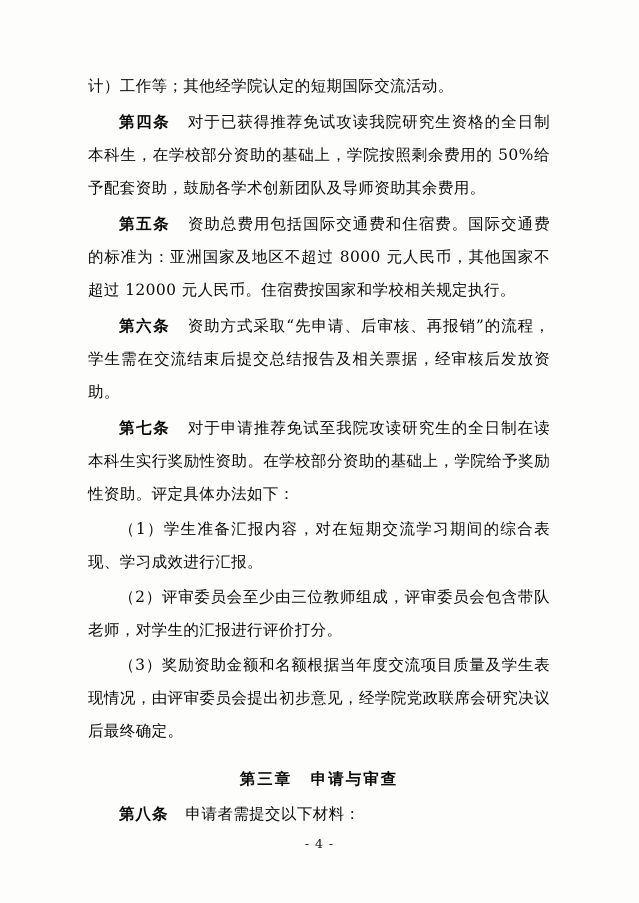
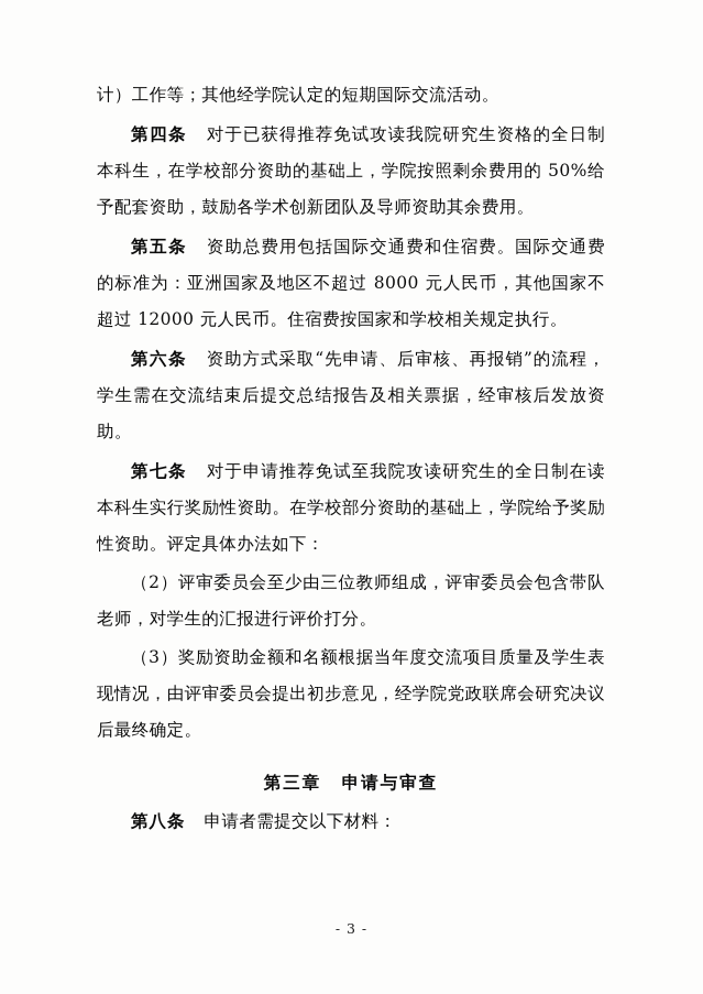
  计）工作等；其他经学院认定的短期国际交流活动。
  第四条 对于已获得推荐免试攻读我院研究生资格的全日制本科生，在学校部分资助的基础上，学院按照剩余费用的 50%给予配套资助，鼓励各学术创新团队及导师资助其余费用。
  第五条 资助总费用包括国际交通费和住宿费。国际交通费的标准为：亚洲国家及地区不超过 8000 元人民币，其他国家不超过 12000 元人民币。住宿费按国家和学校相关规定执行。
  第六条 资助方式采取“先申请、后审核、再报销”的流程，学生需在交流结束后提交总结报告及相关票据，经审核后发放资助。
  第七条 对于申请推荐免试至我院攻读研究生的全日制在读本科生实行奖励性资助。在学校部分资助的基础上，学院给予奖励性资助。评定具体办法如下：
- （1）学生准备汇报内容，对在短期交流学习期间的综合表现、学习成效进行汇报。
  （2）评审委员会至少由三位教师组成，评审委员会包含带队老师，对学生的汇报进行评价打分。
  （3）奖励资助金额和名额根据当年度交流项目质量及学生表现情况，由评审委员会提出初步意见，经学院党政联席会研究决议后最终确定。
  第三章 申请与审查
  第八条 申请者需提交以下材料：
- - 4 -
+ - 3 -
